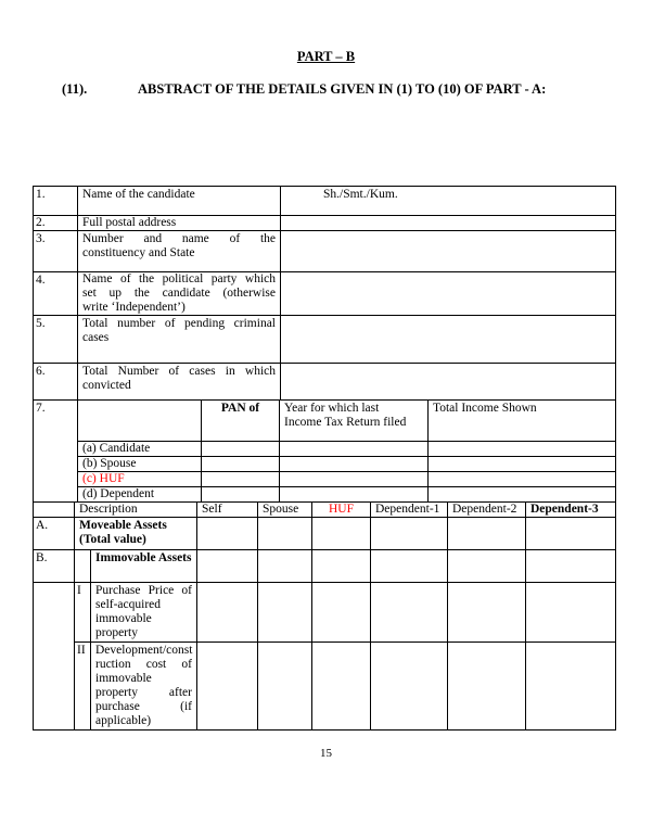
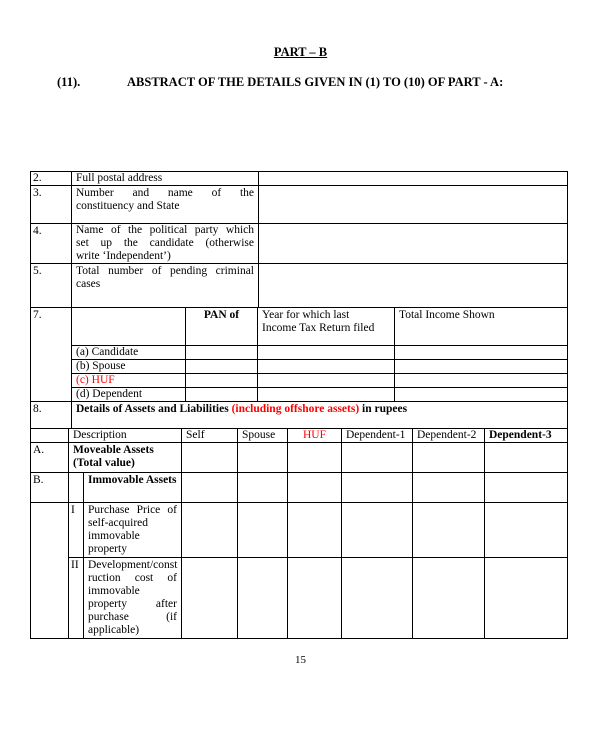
  PART – B
  (11).
  ABSTRACT OF THE DETAILS GIVEN IN (1) TO (10) OF PART - A:
- 1.	Name of the candidate	Sh./Smt./Kum.
  2.	Full postal address
  3.	Number and name of theconstituency and State
  4.	Name of the political party whichset up the candidate (otherwisewrite ‘Independent’)
  5.	Total number of pending criminalcases
- 6.	Total Number of cases in whichconvicted
  7.		PAN of	Year for which lastIncome Tax Return filed	Total Income Shown
  (a) Candidate
  (b) Spouse
  (c) HUF
  (d) Dependent
+ 8.	Details of Assets and Liabilities (including offshore assets) in rupees
  	Description	Self	Spouse	HUF	Dependent-1	Dependent-2	Dependent-3
  A.	Moveable Assets(Total value)
  B.		Immovable Assets
  	I	Purchase Price ofself-acquiredimmovableproperty
  II	Development/construction cost ofimmovableproperty afterpurchase (ifapplicable)
  15
